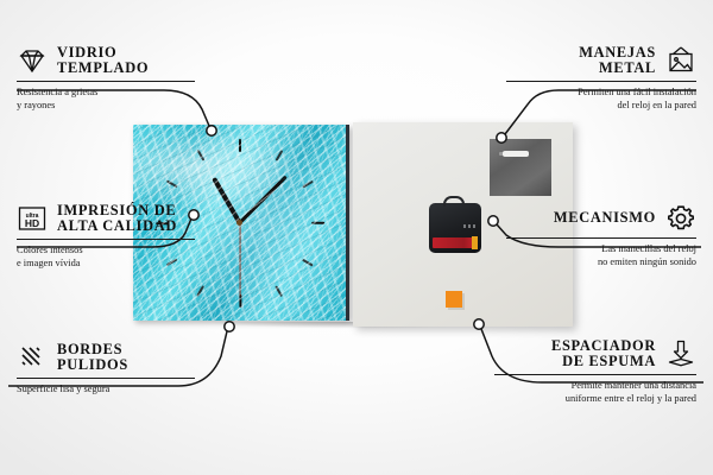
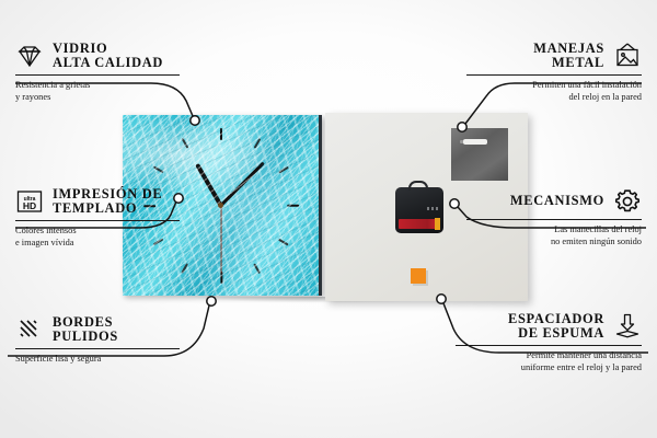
  VIDRIO
- TEMPLADO
+ ALTA CALIDAD
  Resistencia a grietas
  y rayones
  HD
  IMPRESIÓN DE
- ALTA CALIDAD
+ TEMPLADO
  Colores intensos
  e imagen vívida
  BORDES
  PULIDOS
  Superficie lisa y segura
  MANEJAS
  METAL
  Permiten una fácil instalación
  del reloj en la pared
  MECANISMO
  Las manecillas del reloj
  no emiten ningún sonido
  ESPACIADOR
  DE ESPUMA
  Permite mantener una distancia
  uniforme entre el reloj y la pared
